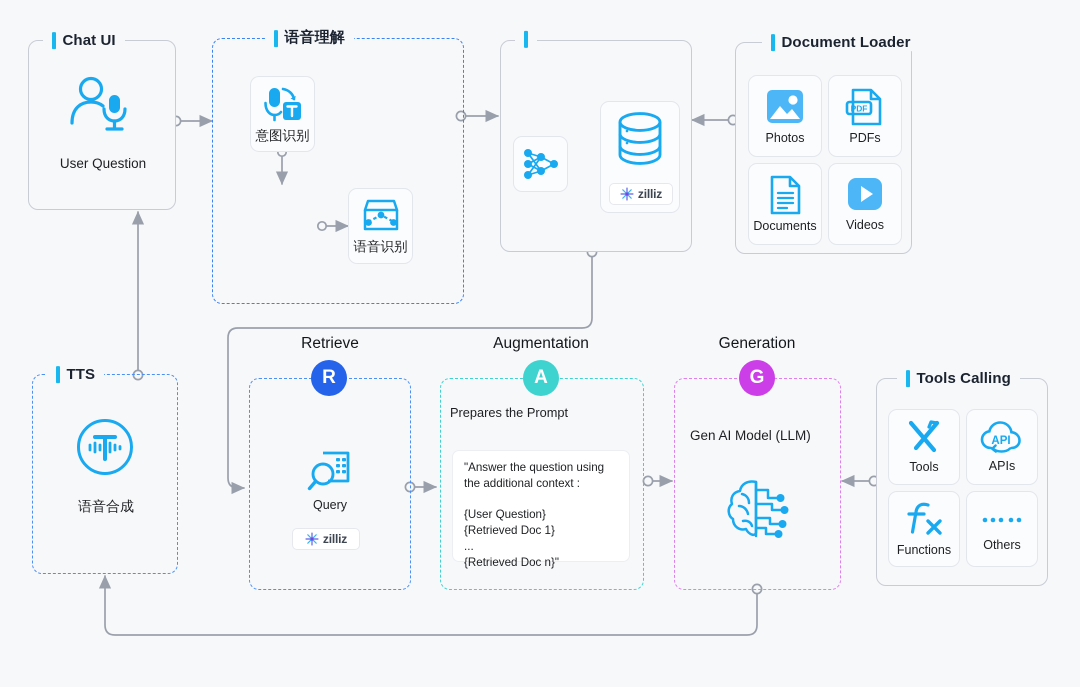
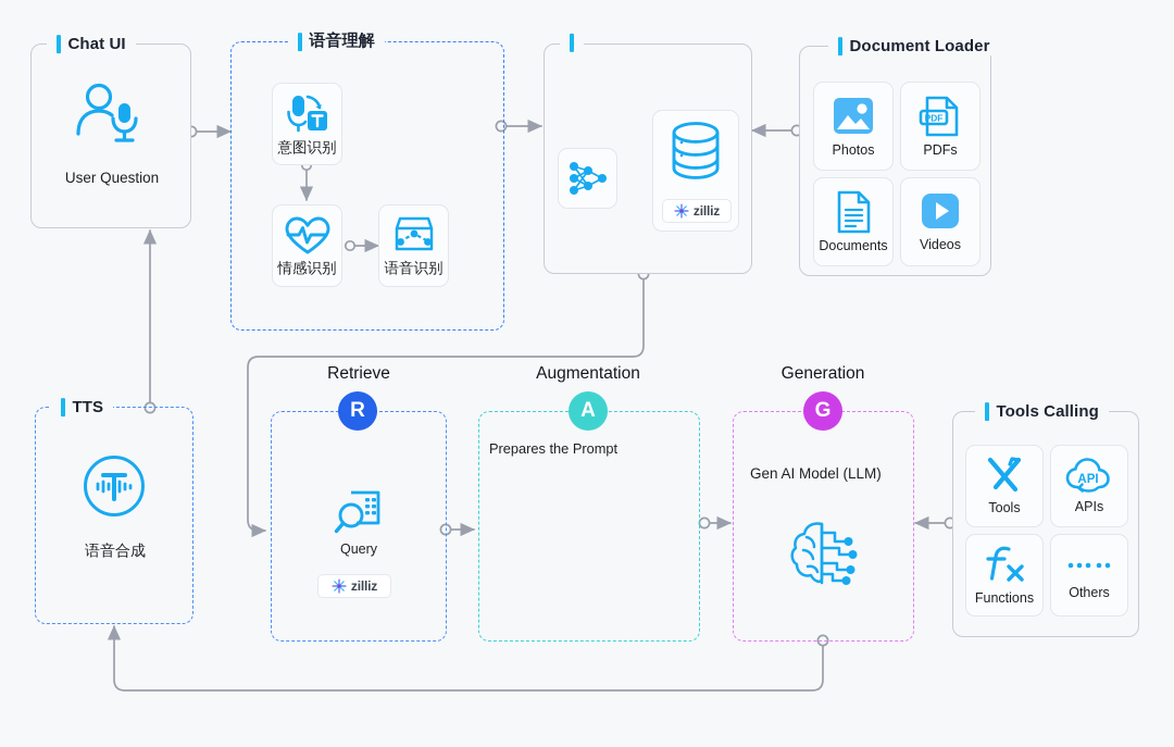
  Chat UI
  User Question
  语音理解
  意图识别
+ 情感识别
  语音识别
  zilliz
  Document Loader
  Photos
  PDF
  PDFs
  Documents
  Videos
  TTS
  语音合成
  Retrieve
  R
  Query
  zilliz
  Augmentation
  A
  Prepares the Prompt
- "Answer the question using
- the additional context :
- {User Question}
- {Retrieved Doc 1}
- ...
- {Retrieved Doc n}"
  Generation
  G
  Gen AI Model (LLM)
  Tools Calling
  Tools
  API
  APIs
  Functions
  Others
